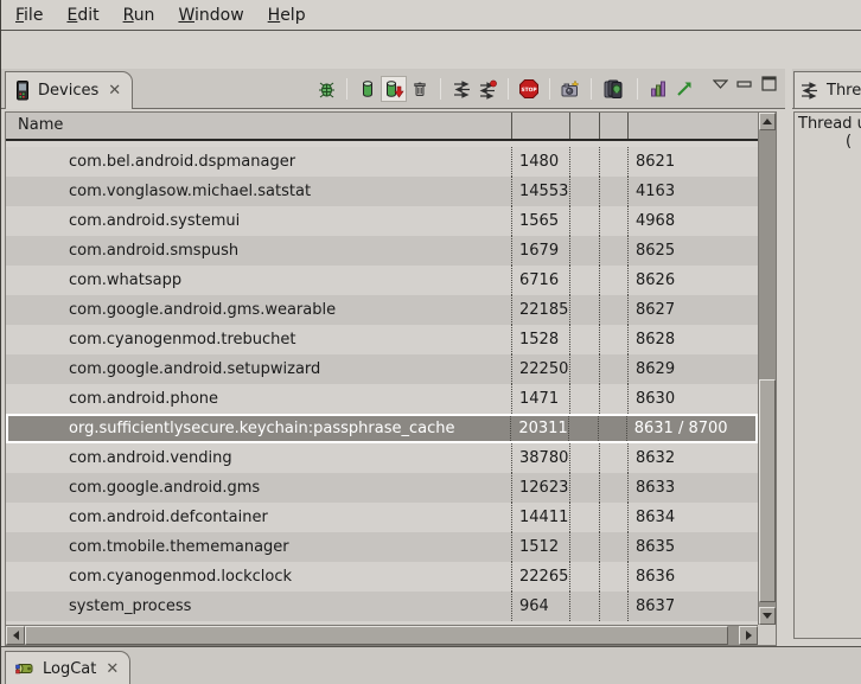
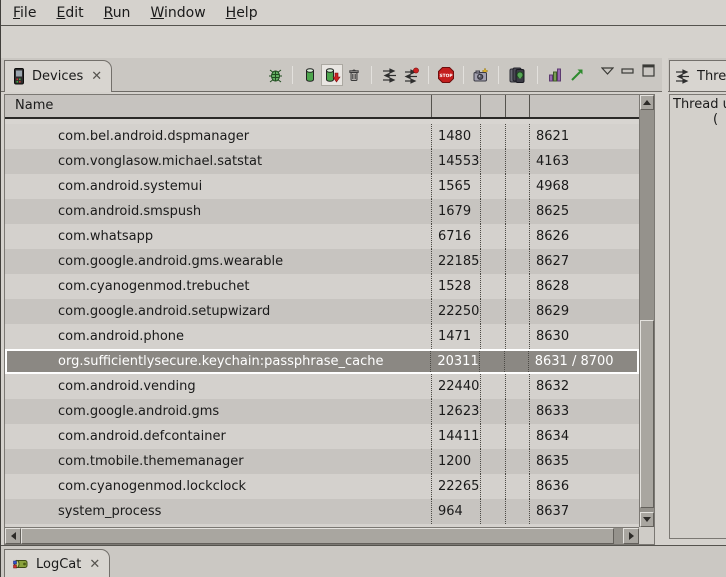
  File
  Edit
  Run
  Window
  Help
  Devices
  ✕
  Name
  com.bel.android.dspmanager
  1480
  8621
  com.vonglasow.michael.satstat
  14553
  4163
  com.android.systemui
  1565
  4968
  com.android.smspush
  1679
  8625
  com.whatsapp
  6716
  8626
  com.google.android.gms.wearable
  22185
  8627
  com.cyanogenmod.trebuchet
  1528
  8628
  com.google.android.setupwizard
  22250
  8629
  com.android.phone
  1471
  8630
  org.sufficientlysecure.keychain:passphrase_cache
  20311
  8631 / 8700
  com.android.vending
- 38780
+ 22440
  8632
  com.google.android.gms
  12623
  8633
  com.android.defcontainer
  14411
  8634
  com.tmobile.thememanager
- 1512
+ 1200
  8635
  com.cyanogenmod.lockclock
  22265
  8636
  system_process
  964
  8637
  Thre
  Thread
  (
  LogCat
  ✕
